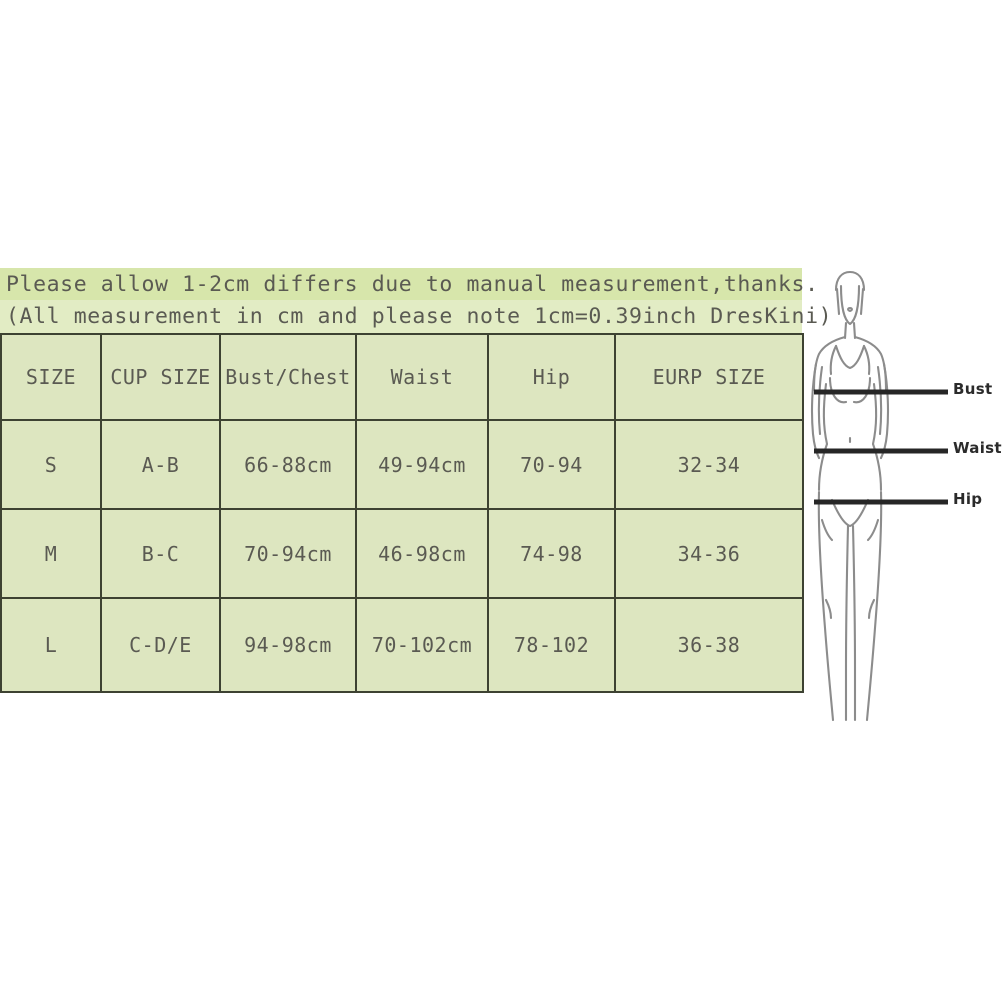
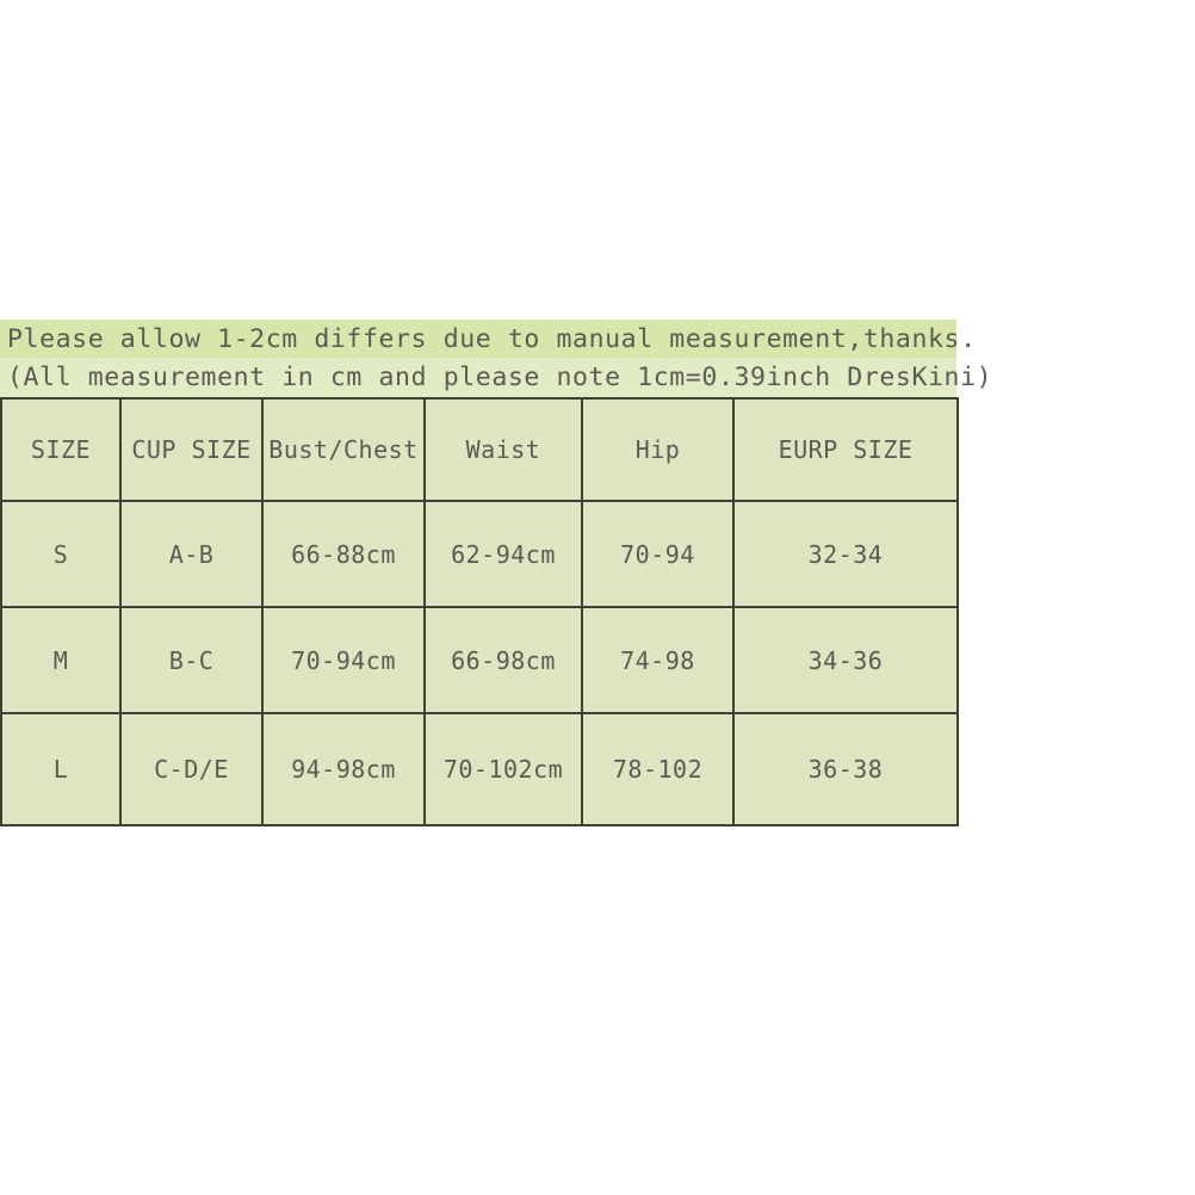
  Please allow 1-2cm differs due to manual measurement,thanks.
  (All measurement in cm and please note 1cm=0.39inch DresKini)
  SIZE	CUP SIZE	Bust/Chest	Waist	Hip	EURP SIZE
- S	A-B	66-88cm	49-94cm	70-94	32-34
+ S	A-B	66-88cm	62-94cm	70-94	32-34
- M	B-C	70-94cm	46-98cm	74-98	34-36
+ M	B-C	70-94cm	66-98cm	74-98	34-36
  L	C-D/E	94-98cm	70-102cm	78-102	36-38
- Bust
- Waist
- Hip
